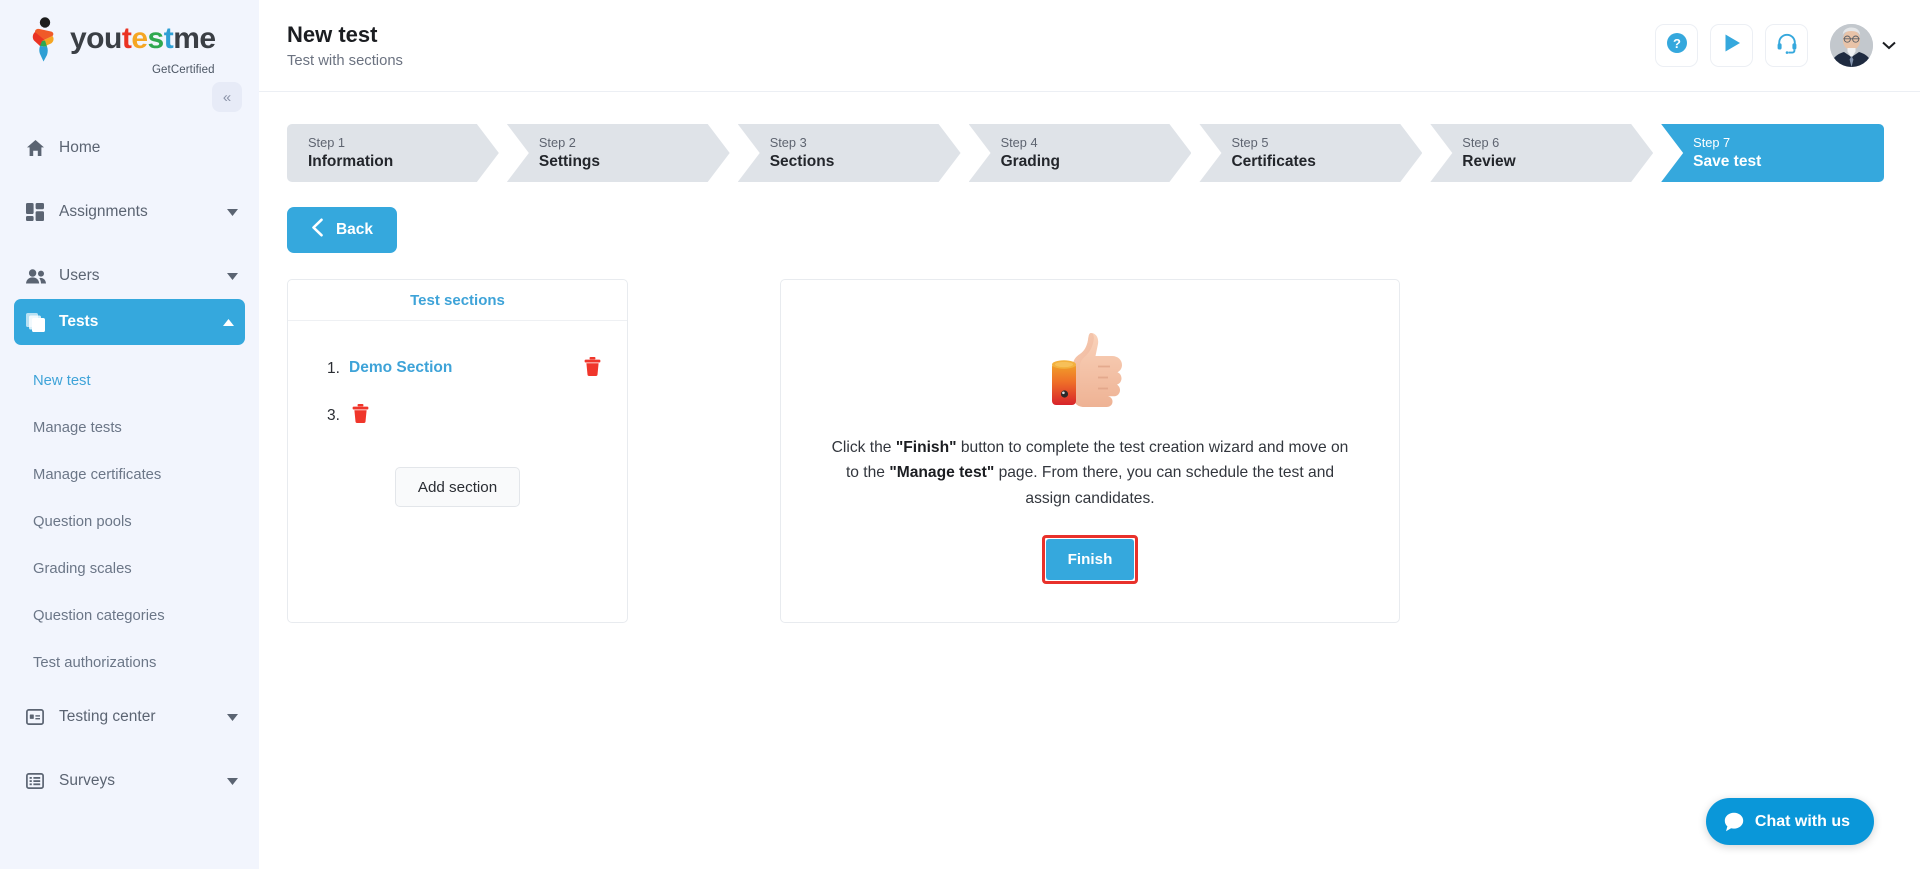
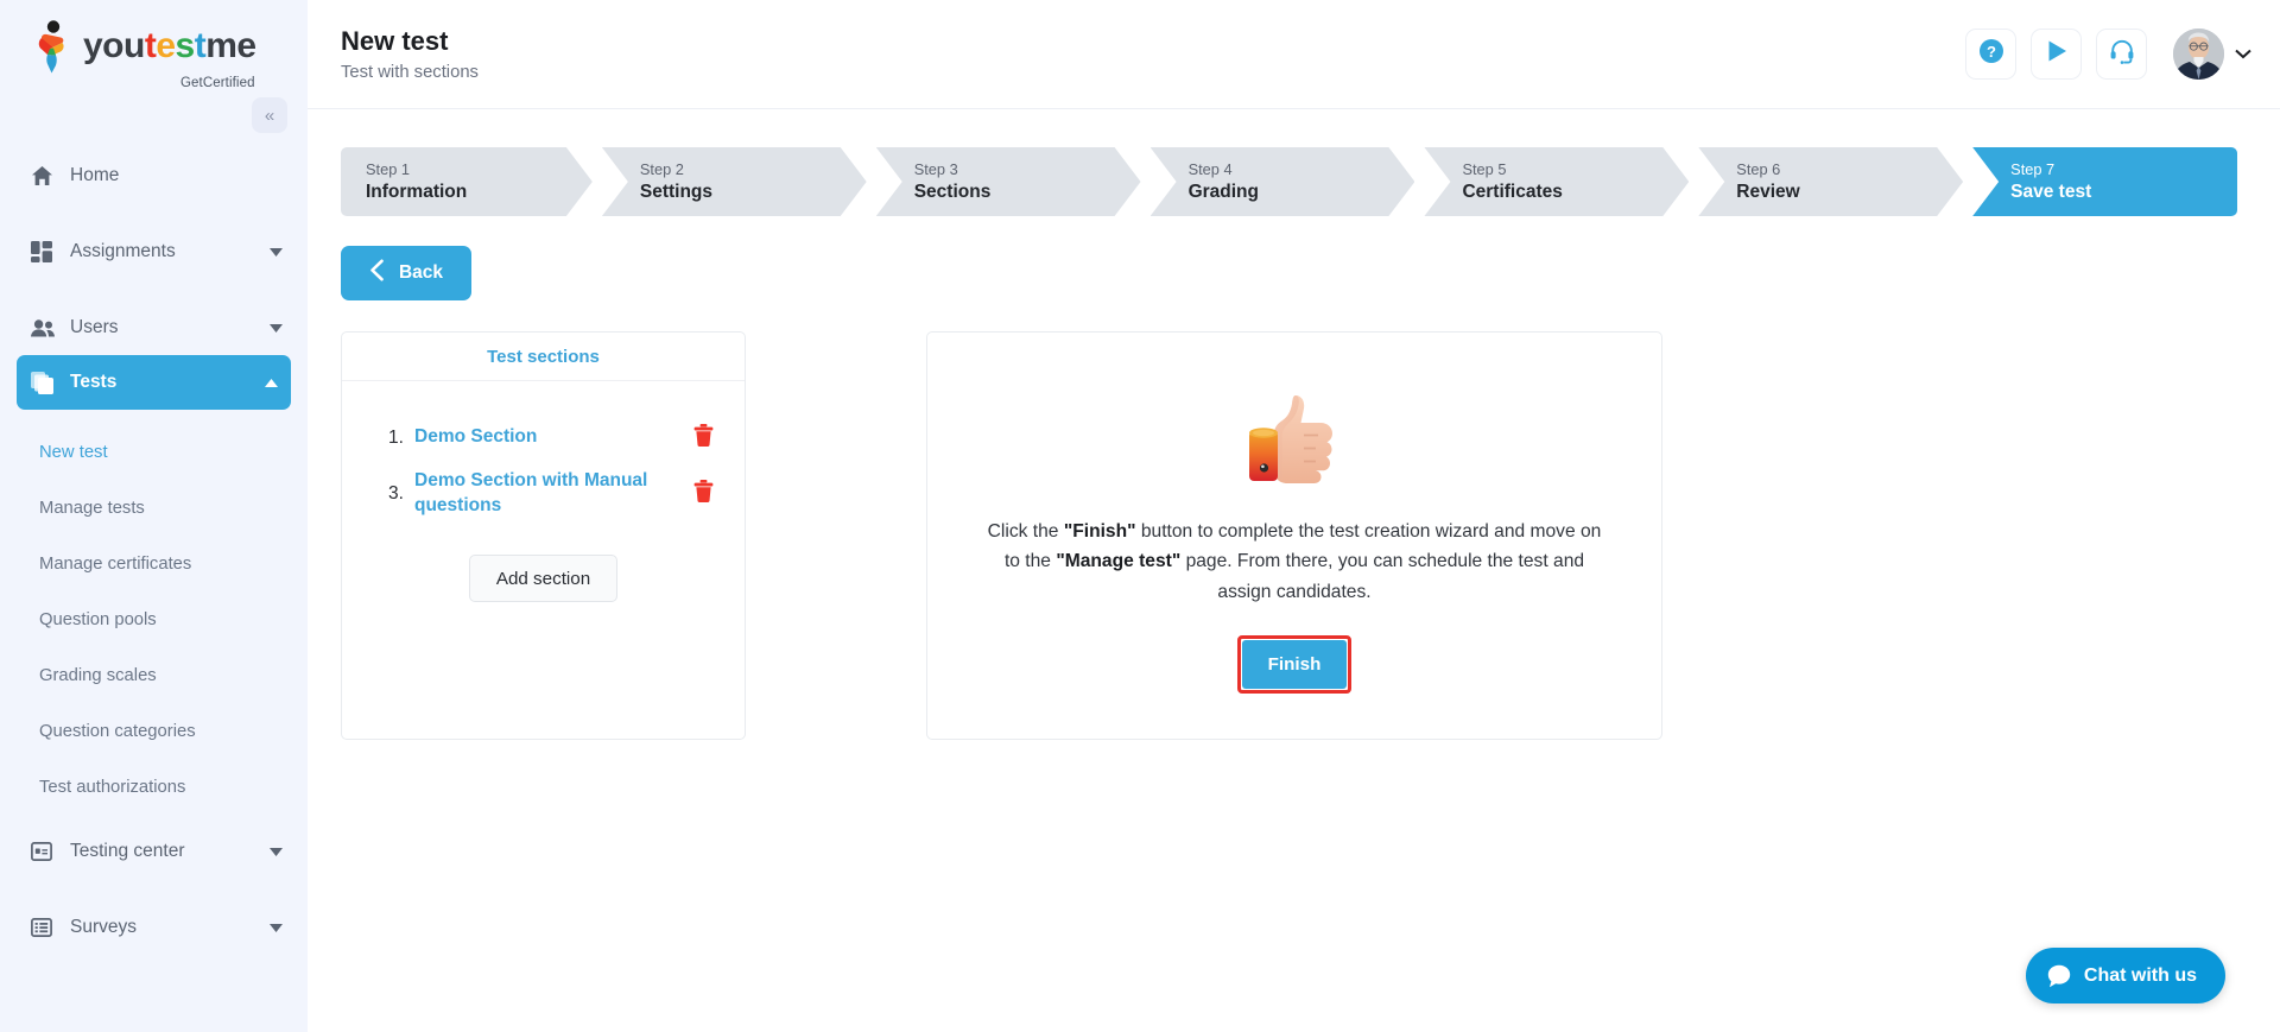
  youtestme
  GetCertified
  «
  Home
  Assignments
  Users
  Tests
  New test
  Manage tests
  Manage certificates
  Question pools
  Grading scales
  Question categories
  Test authorizations
  Testing center
  Surveys
  New test
  Test with sections
  ?
  Step 1
  Information
  Step 2
  Settings
  Step 3
  Sections
  Step 4
  Grading
  Step 5
  Certificates
  Step 6
  Review
  Step 7
  Save test
  Back
  Test sections
  1.
  Demo Section
  3.
+ Demo Section with Manual questions
  Add section
  Click the "Finish" button to complete the test creation wizard and move on to the "Manage test" page. From there, you can schedule the test and assign candidates.
  Finish
  Chat with us
